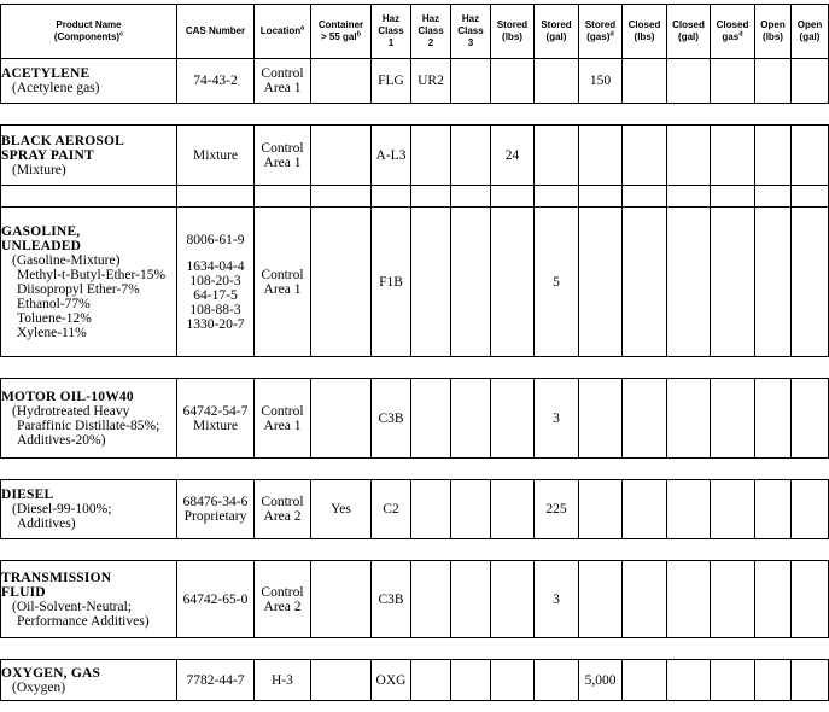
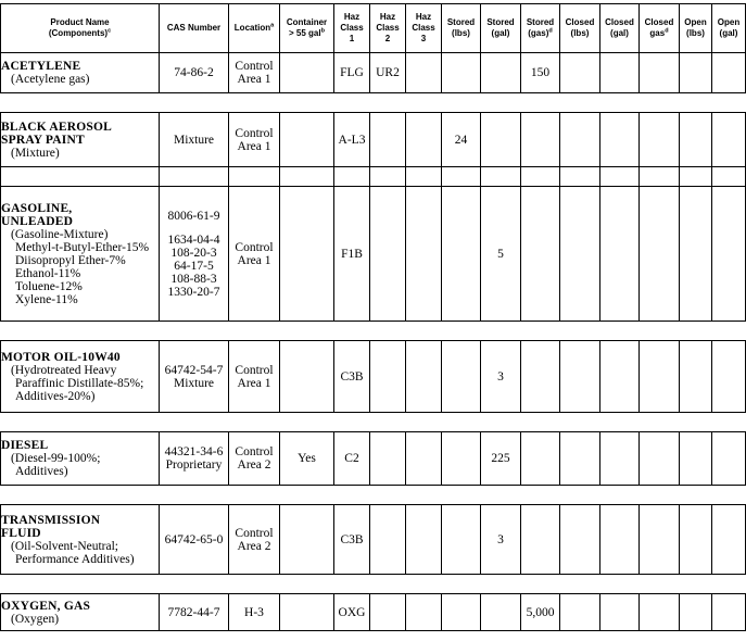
  Product Name(Components)	CAS Number	Location	Container> 55 gal	HazClass1	HazClass2	HazClass3	Stored(lbs)	Stored(gal)	Stored(gas)	Closed(lbs)	Closed(gal)	Closedgas	Open(lbs)	Open(gal)
- ACETYLENE (Acetylene gas)	74-43-2	ControlArea 1		FLG	UR2				150
+ ACETYLENE (Acetylene gas)	74-86-2	ControlArea 1		FLG	UR2				150
  BLACK AEROSOL SPRAY PAINT (Mixture)	Mixture	ControlArea 1		A-L3			24
- GASOLINE, UNLEADED (Gasoline-Mixture) Methyl-t-Butyl-Ether-15% Diisopropyl Ether-7% Ethanol-77% Toluene-12% Xylene-11%	8006-61-9 1634-04-4 108-20-3 64-17-5 108-88-3 1330-20-7	ControlArea 1		F1B				5
+ GASOLINE, UNLEADED (Gasoline-Mixture) Methyl-t-Butyl-Ether-15% Diisopropyl Ether-7% Ethanol-11% Toluene-12% Xylene-11%	8006-61-9 1634-04-4 108-20-3 64-17-5 108-88-3 1330-20-7	ControlArea 1		F1B				5
  MOTOR OIL-10W40 (Hydrotreated Heavy Paraffinic Distillate-85%; Additives-20%)	64742-54-7Mixture	ControlArea 1		C3B				3
- DIESEL (Diesel-99-100%; Additives)	68476-34-6Proprietary	ControlArea 2	Yes	C2				225
+ DIESEL (Diesel-99-100%; Additives)	44321-34-6Proprietary	ControlArea 2	Yes	C2				225
  TRANSMISSION FLUID (Oil-Solvent-Neutral; Performance Additives)	64742-65-0	ControlArea 2		C3B				3
  OXYGEN, GAS (Oxygen)	7782-44-7	H-3		OXG					5,000
